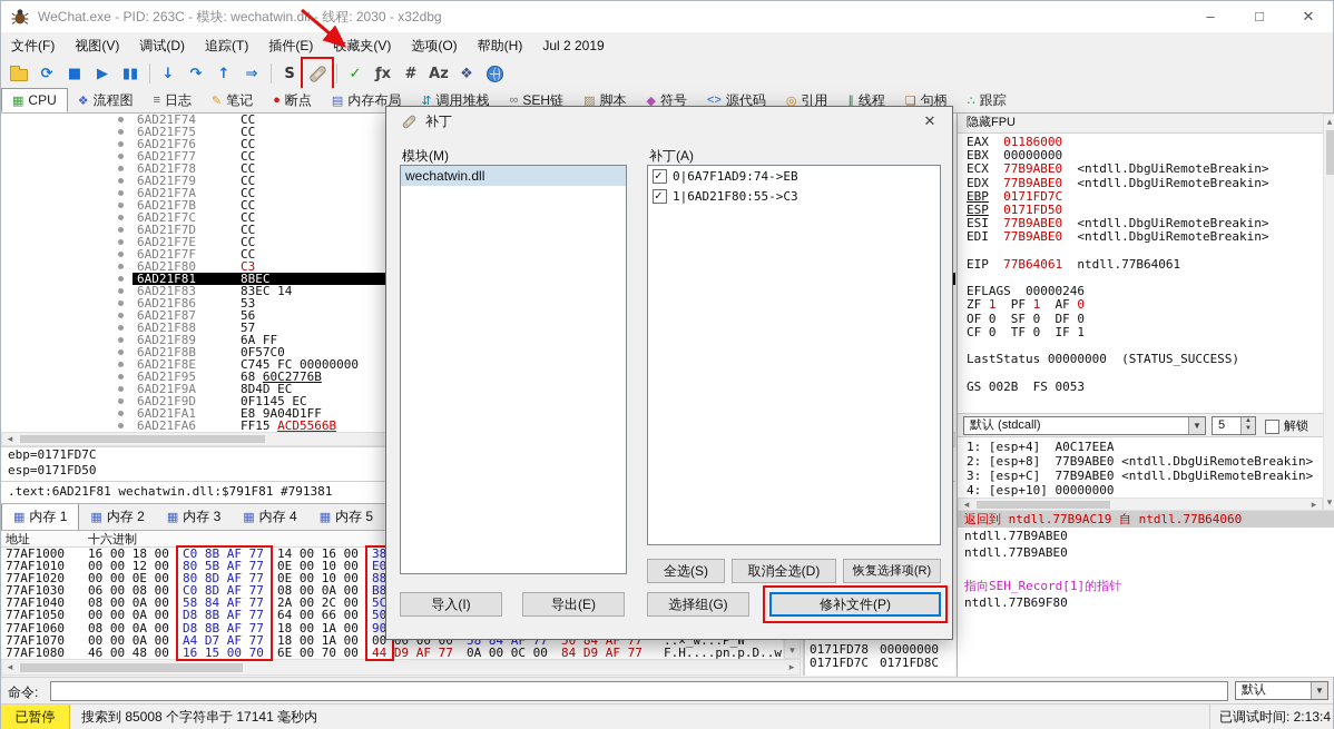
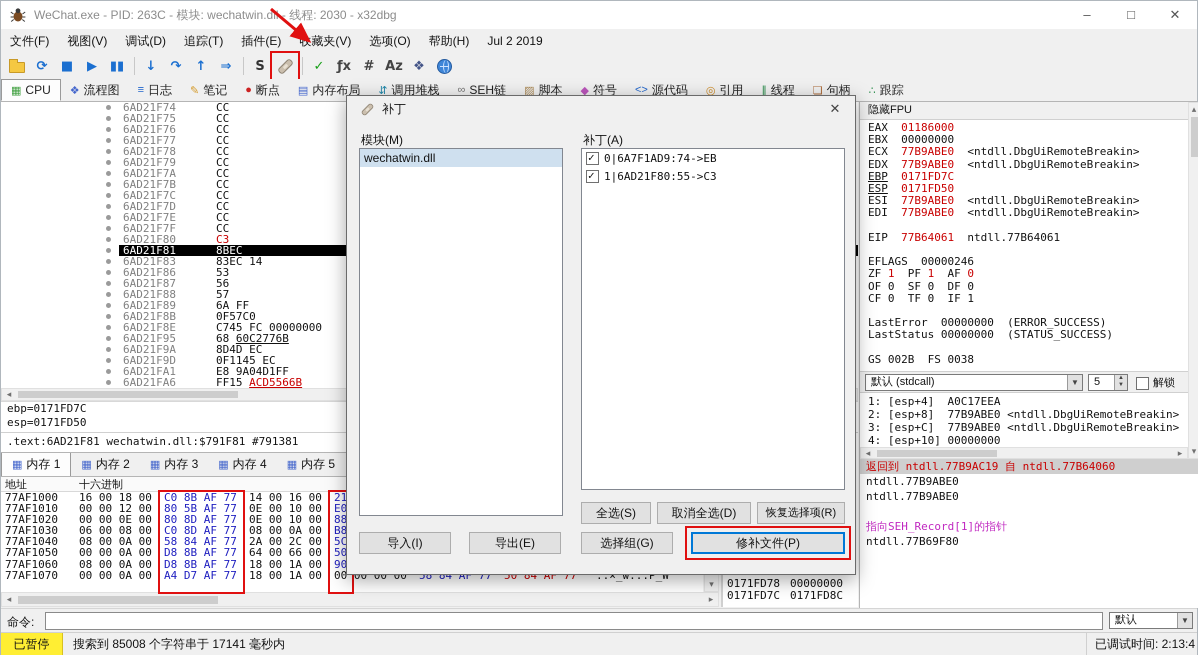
  WeChat.exe - PID: 263C - 模块: wechatwin.dl - 线程: 2030 - x32dbg
  –
  □
  ✕
  文件(F)
  视图(V)
  调试(D)
  追踪(T)
  插件(E)
  收藏夹(V)
  选项(O)
  帮助(H)
  Jul 2 2019
  ⟳
  ■
  ▶
  ▮▮
  ↓
  ↷
  ↑
  ⇒
  S
  ✓
  ƒx
  #
  Az
  ❖
  ▦
  CPU
  ❖
  流程图
  ≡
  日志
  ✎
  笔记
  ●
  断点
  ▤
  内存布局
  ⇵
  调用堆栈
  ∞
  SEH链
  ▨
  脚本
  ◆
  符号
  <>
  源代码
  ◎
  引用
  ∥
  线程
  ❏
  句柄
  ∴
  跟踪
  6AD21F74
  CC
  6AD21F75
  CC
  6AD21F76
  CC
  6AD21F77
  CC
  6AD21F78
  CC
  6AD21F79
  CC
  6AD21F7A
  CC
  6AD21F7B
  CC
  6AD21F7C
  CC
  6AD21F7D
  CC
  6AD21F7E
  CC
  6AD21F7F
  CC
  6AD21F80
  C3
  6AD21F81
  8BEC
  6AD21F83
  83EC 14
  6AD21F86
  53
  6AD21F87
  56
  6AD21F88
  57
  6AD21F89
  6A FF
  6AD21F8B
  0F57C0
  6AD21F8E
  C745 FC 00000000
  6AD21F95
  68 60C2776B
  6AD21F9A
  8D4D EC
  6AD21F9D
  0F1145 EC
  6AD21FA1
  E8 9A04D1FF
  6AD21FA6
  FF15 ACD5566B
  ◂
  ebp=0171FD7C
  esp=0171FD50
  .text:6AD21F81 wechatwin.dll:$791F81 #791381
  ▦
  内存 1
  ▦
  内存 2
  ▦
  内存 3
  ▦
  内存 4
  ▦
  内存 5
  地址
  十六进制
  77AF1000
  16 00 18 00
  C0 8B AF 77
  14 00 16 00
- 38
+ 21
  77AF1010
  00 00 12 00
  80 5B AF 77
  0E 00 10 00
  E0
  77AF1020
  00 00 0E 00
  80 8D AF 77
  0E 00 10 00
  88
  77AF1030
  06 00 08 00
  C0 8D AF 77
  08 00 0A 00
  B8
  77AF1040
  08 00 0A 00
  58 84 AF 77
  2A 00 2C 00
  5C
  77AF1050
  00 00 0A 00
  D8 8B AF 77
  64 00 66 00
  50
  77AF1060
  08 00 0A 00
  D8 8B AF 77
  18 00 1A 00
  90
  77AF1070
  00 00 0A 00
  A4 D7 AF 77
  18 00 1A 00
  00 00 00 00
  58 84 AF 77
  50 84 AF 77
  ..×_w...P_W
- 77AF1080
- 46 00 48 00
- 16 15 00 70
- 6E 00 70 00
- 44 D9 AF 77
- 0A 00 0C 00
- 84 D9 AF 77
- F.H....pn.p.D..w
  ▾
  ◂
  ▸
  0171FD78 00000000
  0171FD7C 0171FD8C
  隐藏FPU
  EAX 01186000
  EBX 00000000
  ECX 77B9ABE0 <ntdll.DbgUiRemoteBreakin>
  EDX 77B9ABE0 <ntdll.DbgUiRemoteBreakin>
  EBP 0171FD7C
  ESP 0171FD50
  ESI 77B9ABE0 <ntdll.DbgUiRemoteBreakin>
  EDI 77B9ABE0 <ntdll.DbgUiRemoteBreakin>
  EIP 77B64061 ntdll.77B64061
  EFLAGS 00000246
  ZF 1 PF 1 AF 0
  OF 0 SF 0 DF 0
  CF 0 TF 0 IF 1
+ LastError 00000000 (ERROR_SUCCESS)
  LastStatus 00000000 (STATUS_SUCCESS)
- GS 002B FS 0053
+ GS 002B FS 0038
  默认 (stdcall)
  ▼
  5
  解锁
  1: [esp+4] A0C17EEA
  2: [esp+8] 77B9ABE0 <ntdll.DbgUiRemoteBreakin>
  3: [esp+C] 77B9ABE0 <ntdll.DbgUiRemoteBreakin>
  4: [esp+10] 00000000
  ◂
  ▸
  返回到 ntdll.77B9AC19 自 ntdll.77B64060
  ntdll.77B9ABE0
  ntdll.77B9ABE0
  指向SEH_Record[1]的指针
  ntdll.77B69F80
  ▴
  ▾
  命令:
  默认
  ▼
  已暂停
  搜索到 85008 个字符串于 17141 毫秒内
  已调试时间: 2:13:4
  补丁
  ✕
  模块(M)
  wechatwin.dll
  补丁(A)
  0|6A7F1AD9:74->EB
  1|6AD21F80:55->C3
  全选(S)
  取消全选(D)
  恢复选择项(R)
  导入(I)
  导出(E)
  选择组(G)
  修补文件(P)
